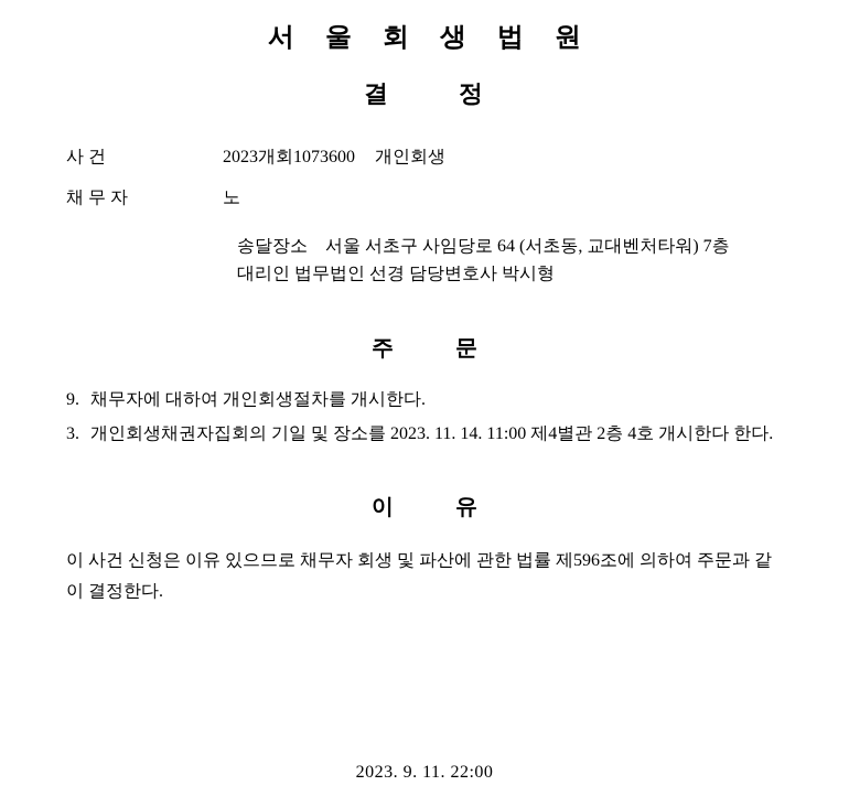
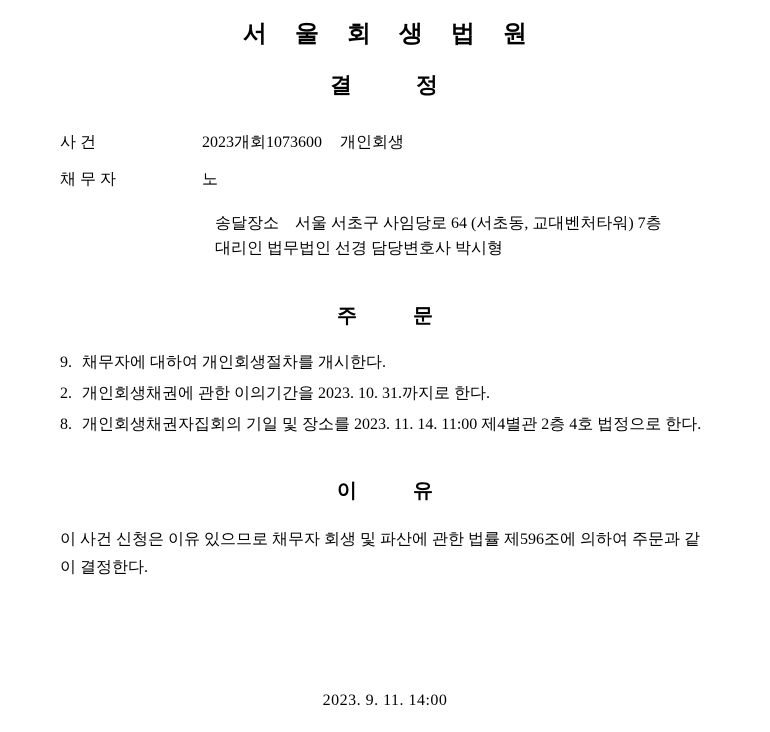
  서 울 회 생 법 원
  결 정
  사 건
  2023개회1073600 개인회생
  채 무 자
  노
  송달장소 서울 서초구 사임당로 64 (서초동, 교대벤처타워) 7층
  대리인 법무법인 선경 담당변호사 박시형
  주 문
  9.
  채무자에 대하여 개인회생절차를 개시한다.
+ 2.
+ 개인회생채권에 관한 이의기간을 2023. 10. 31.까지로 한다.
- 3.
+ 8.
- 개인회생채권자집회의 기일 및 장소를 2023. 11. 14. 11:00 제4별관 2층 4호 개시한다 한다.
+ 개인회생채권자집회의 기일 및 장소를 2023. 11. 14. 11:00 제4별관 2층 4호 법정으로 한다.
  이 유
  이 사건 신청은 이유 있으므로 채무자 회생 및 파산에 관한 법률 제596조에 의하여 주문과 같이 결정한다.
- 2023. 9. 11. 22:00
+ 2023. 9. 11. 14:00
